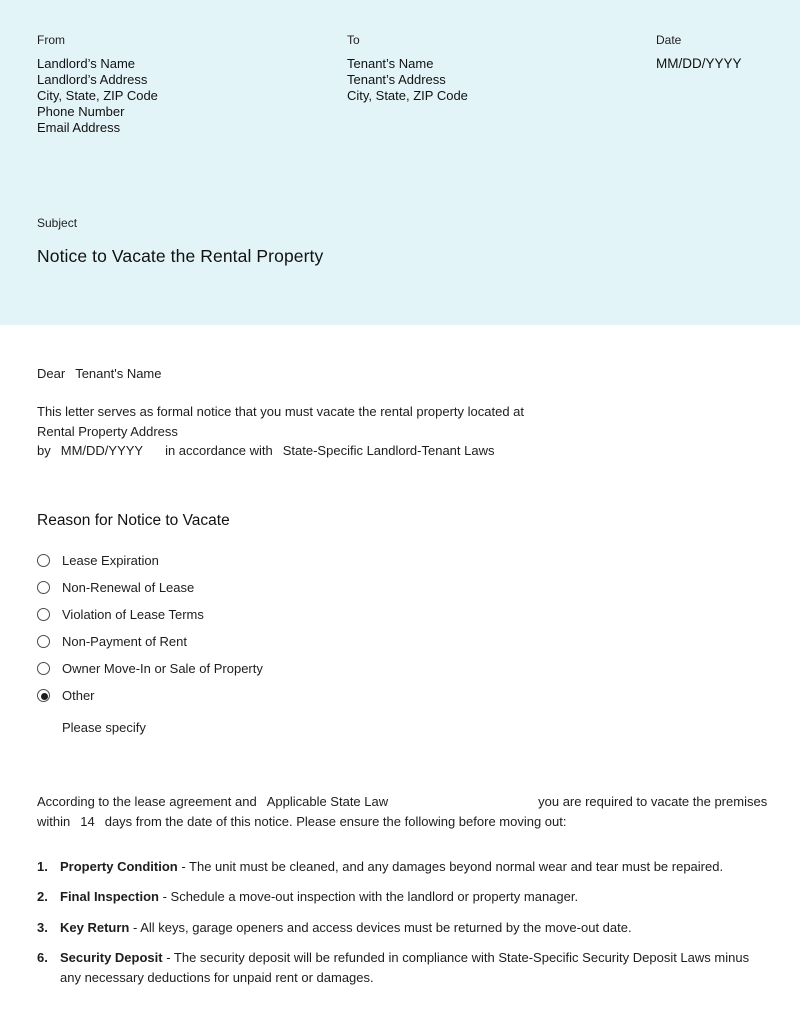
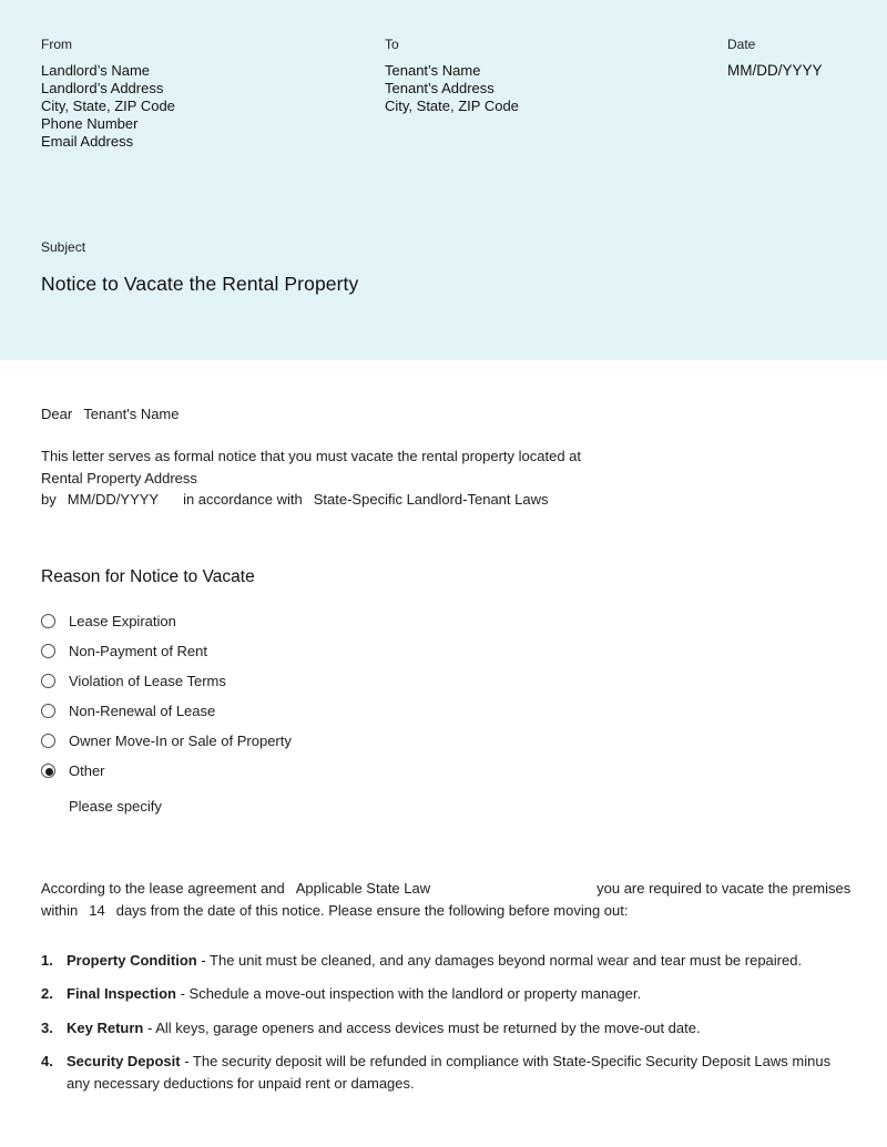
  From
  Landlord’s Name
  Landlord’s Address
  City, State, ZIP Code
  Phone Number
  Email Address
  To
  Tenant’s Name
  Tenant’s Address
  City, State, ZIP Code
  Date
  MM/DD/YYYY
  Subject
  Notice to Vacate the Rental Property
  Dear Tenant's Name
  This letter serves as formal notice that you must vacate the rental property located at
  Rental Property Address
  by MM/DD/YYYY in accordance with State-Specific Landlord-Tenant Laws
  Reason for Notice to Vacate
  Lease Expiration
- Non-Renewal of Lease
+ Non-Payment of Rent
  Violation of Lease Terms
- Non-Payment of Rent
+ Non-Renewal of Lease
  Owner Move-In or Sale of Property
  Other
  Please specify
  According to the lease agreement and Applicable State Law you are required to vacate the premises
  within 14 days from the date of this notice. Please ensure the following before moving out:
  1.
  Property Condition - The unit must be cleaned, and any damages beyond normal wear and tear must be repaired.
  2.
  Final Inspection - Schedule a move-out inspection with the landlord or property manager.
  3.
  Key Return - All keys, garage openers and access devices must be returned by the move-out date.
- 6.
+ 4.
  Security Deposit - The security deposit will be refunded in compliance with State-Specific Security Deposit Laws minus any necessary deductions for unpaid rent or damages.
